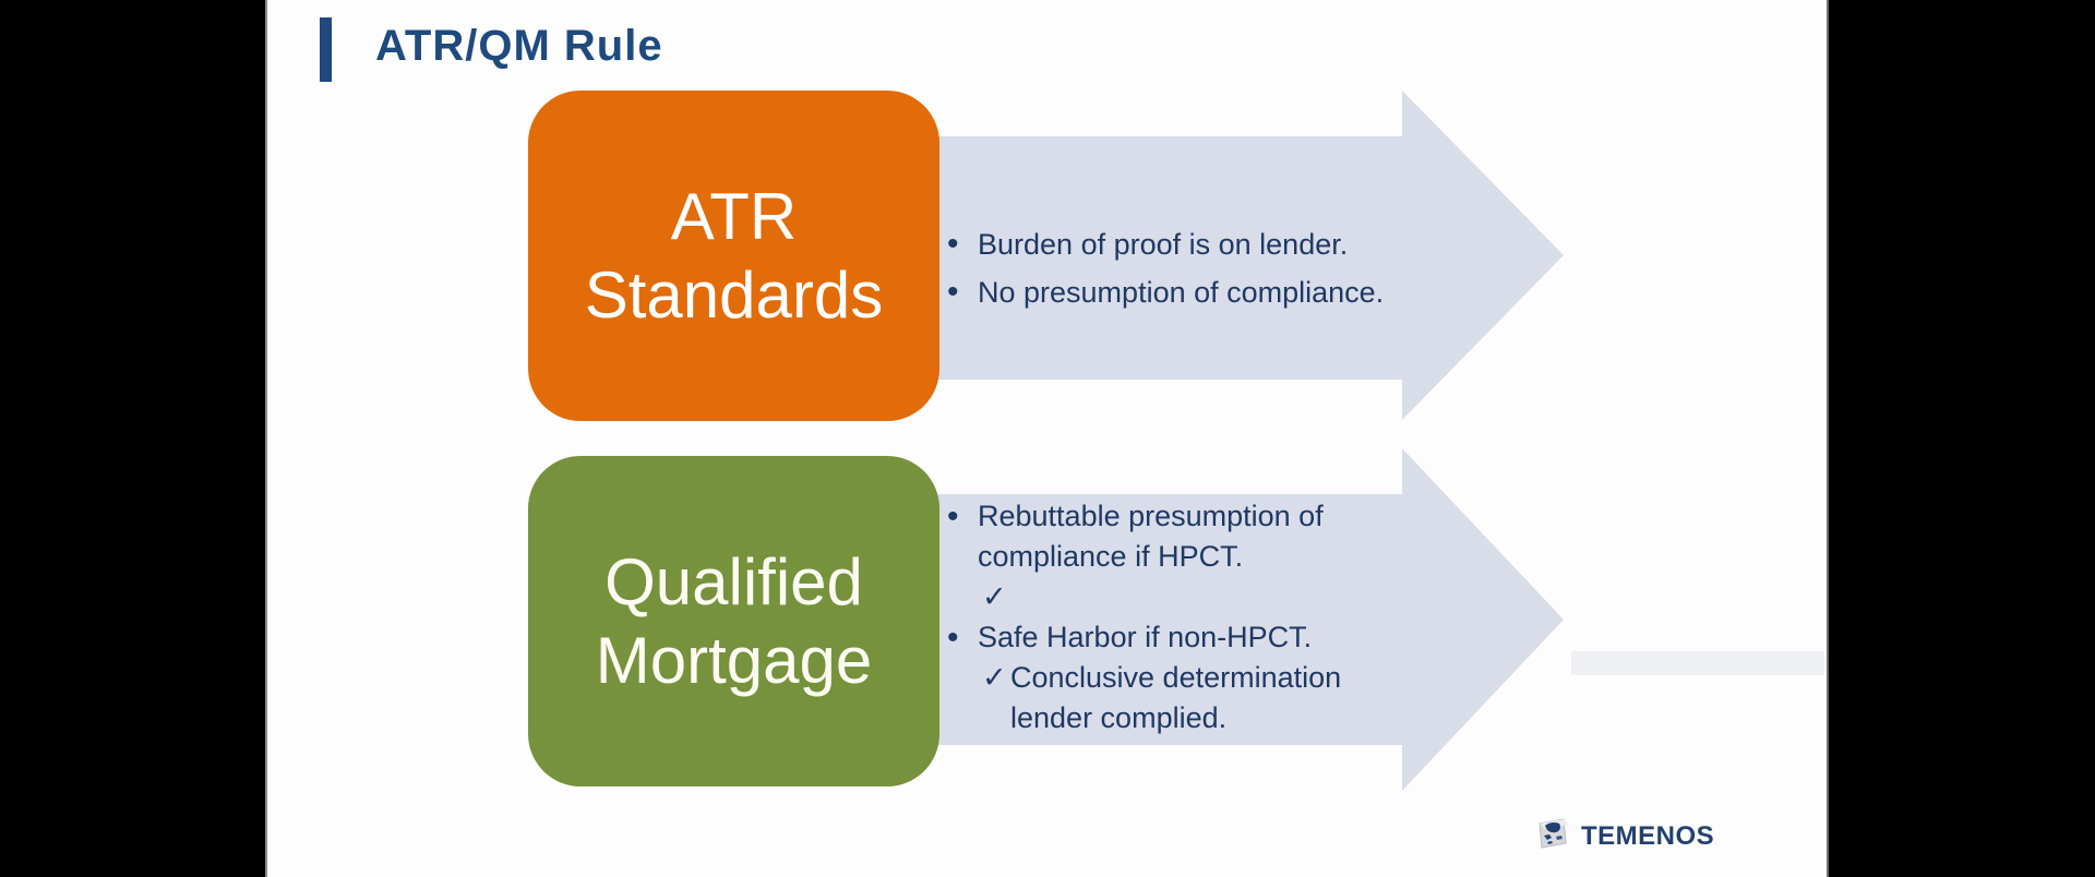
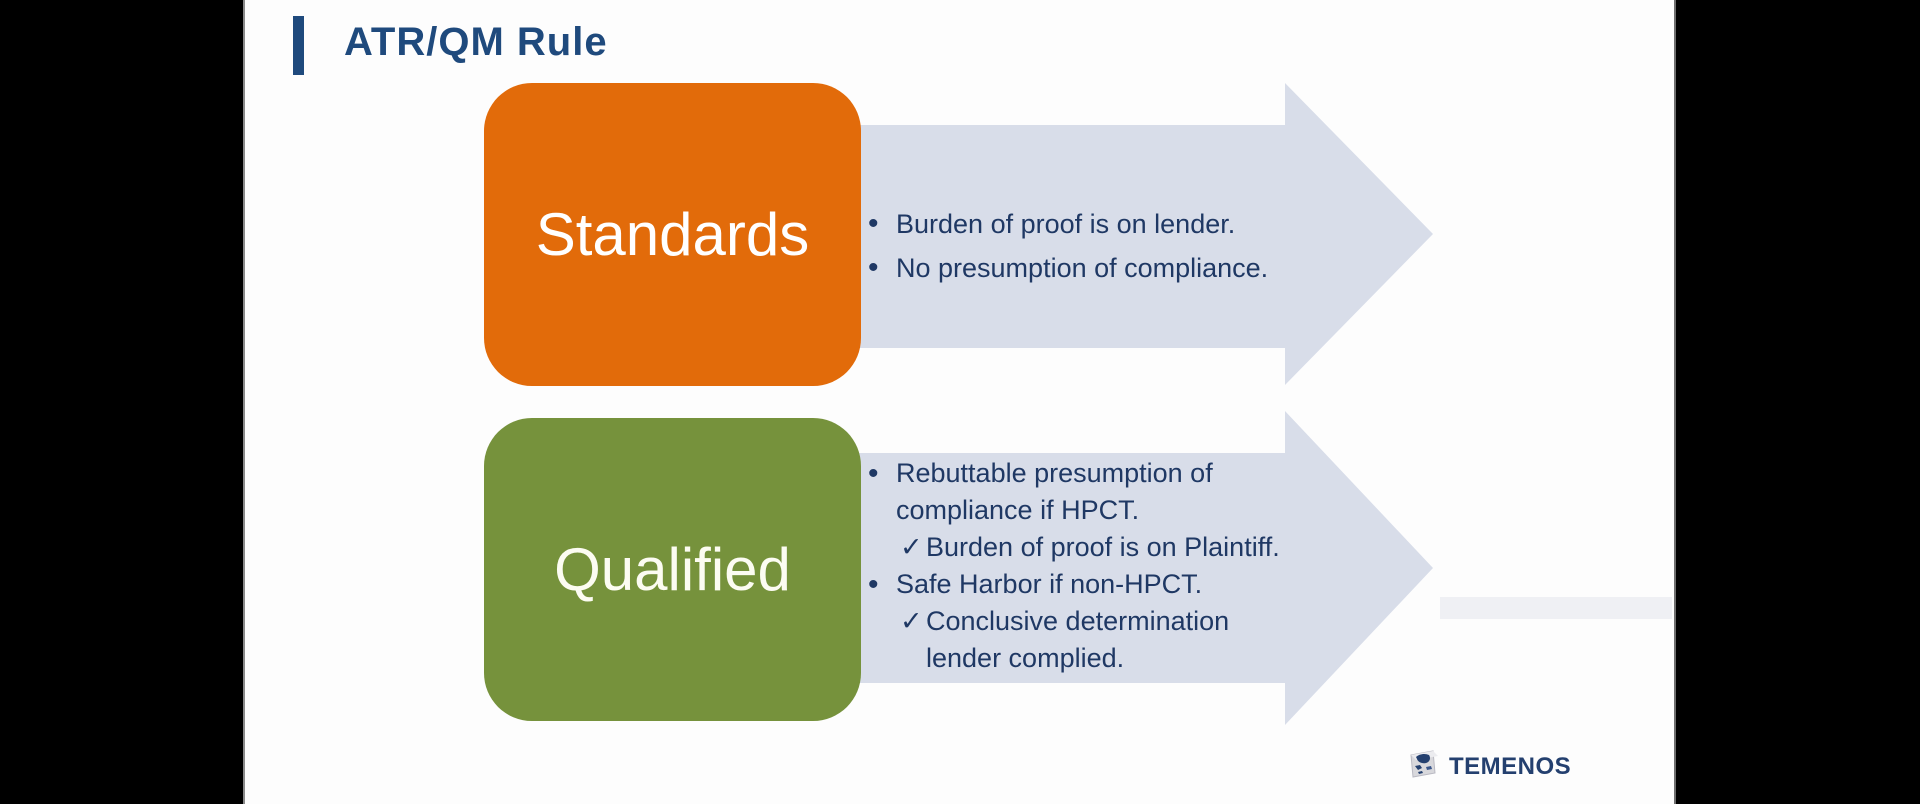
  ATR/QM Rule
- ATR
  Standards
  Qualified
- Mortgage
  •
  Burden of proof is on lender.
  •
  No presumption of compliance.
  •
  Rebuttable presumption of
  compliance if HPCT.
  ✓
+ Burden of proof is on Plaintiff.
  •
  Safe Harbor if non-HPCT.
  ✓
  Conclusive determination
  lender complied.
  TEMENOS
